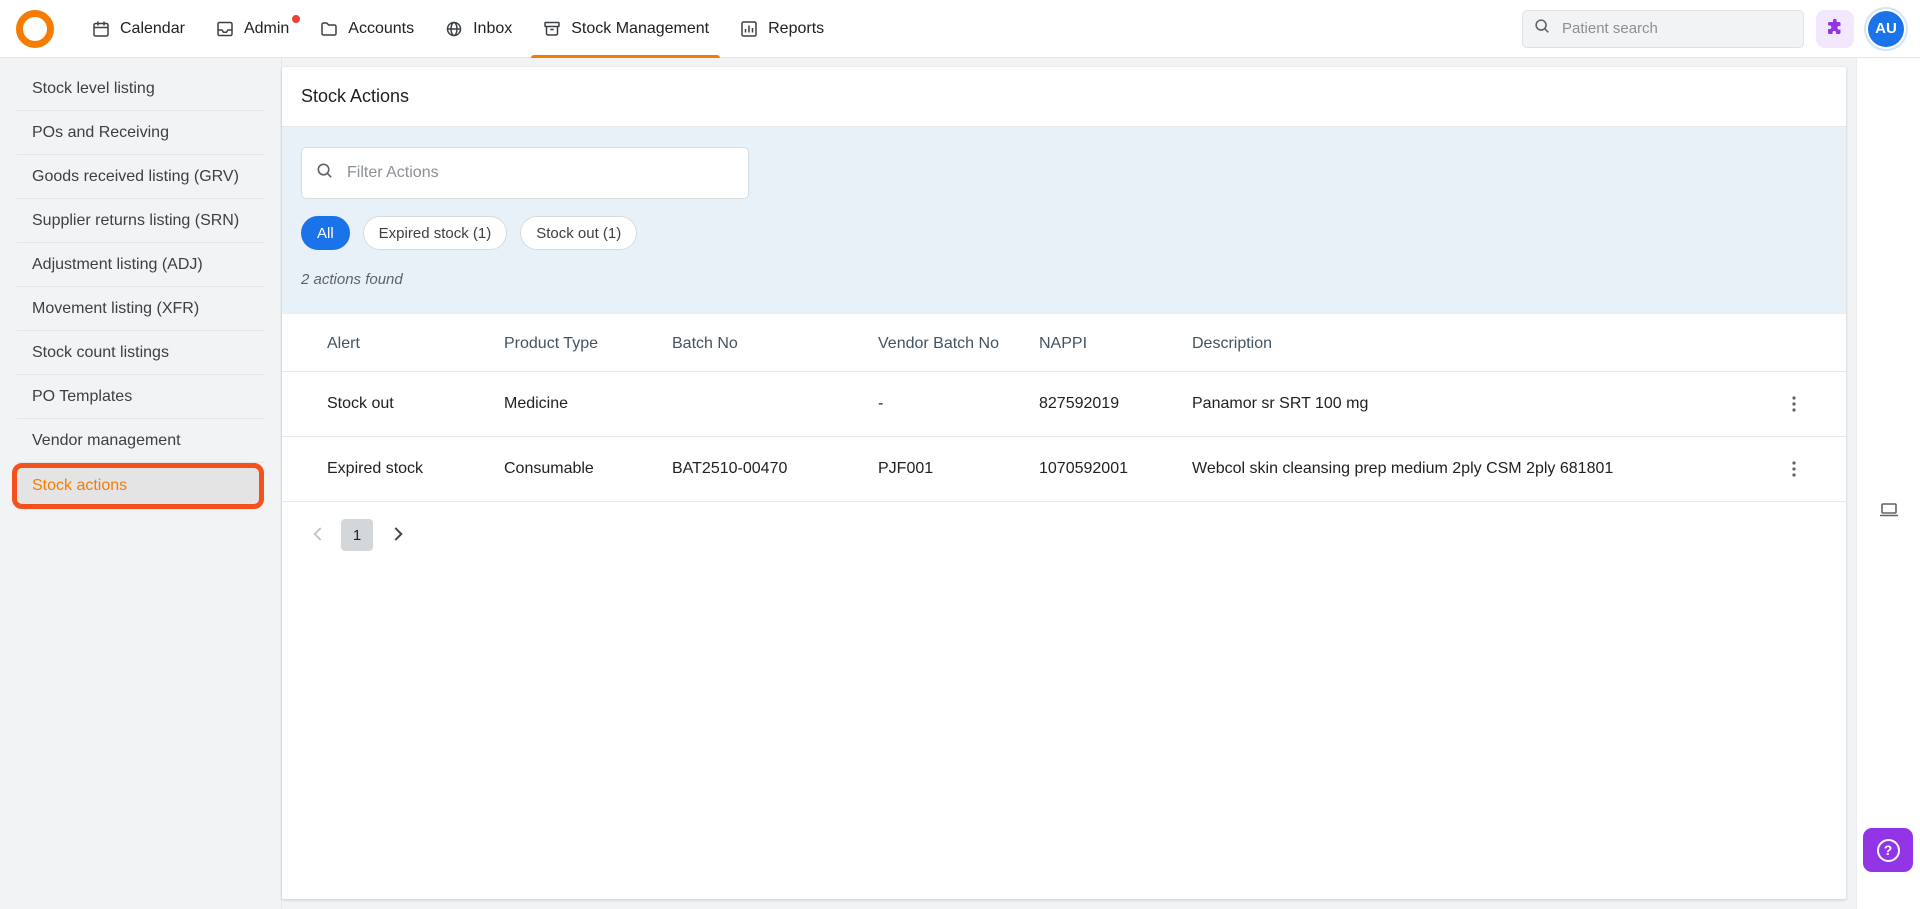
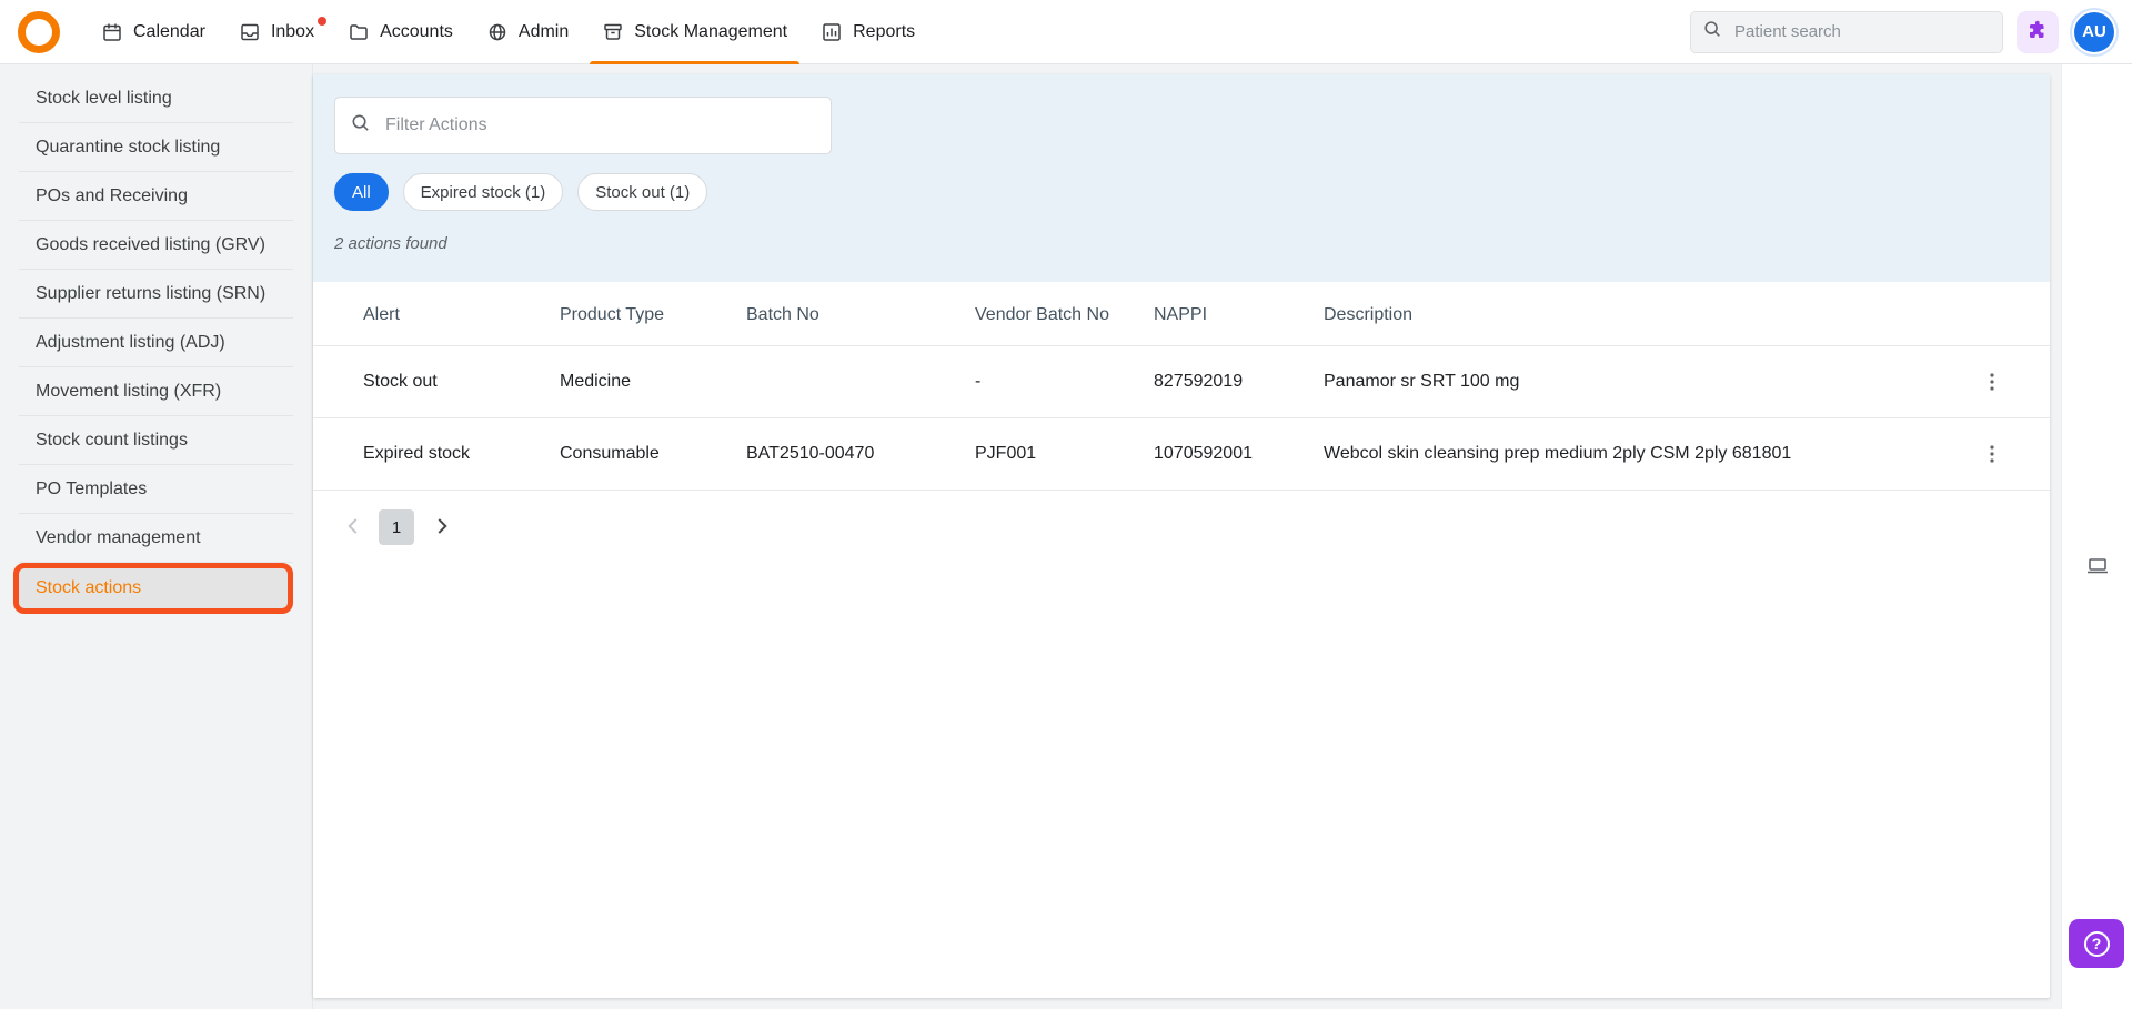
  Calendar
- Admin
+ Inbox
  Accounts
- Inbox
+ Admin
  Stock Management
  Reports
  Patient search
  AU
  Stock level listing
+ Quarantine stock listing
  POs and Receiving
  Goods received listing (GRV)
  Supplier returns listing (SRN)
  Adjustment listing (ADJ)
  Movement listing (XFR)
  Stock count listings
  PO Templates
  Vendor management
  Stock actions
- Stock Actions
  Filter Actions
  All
  Expired stock (1)
  Stock out (1)
  2 actions found
  Alert	Product Type	Batch No	Vendor Batch No	NAPPI	Description
  Stock out	Medicine		-	827592019	Panamor sr SRT 100 mg
  Expired stock	Consumable	BAT2510-00470	PJF001	1070592001	Webcol skin cleansing prep medium 2ply CSM 2ply 681801
  1
  ?
